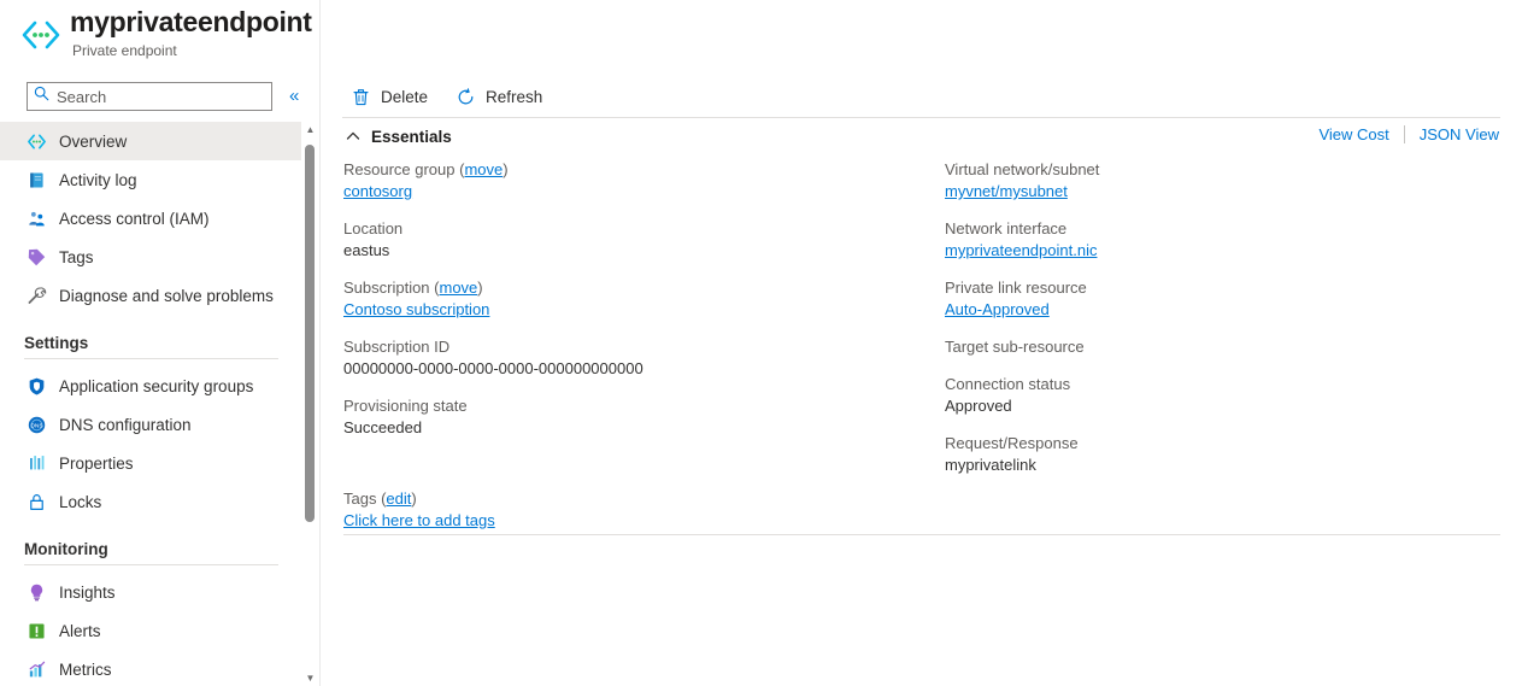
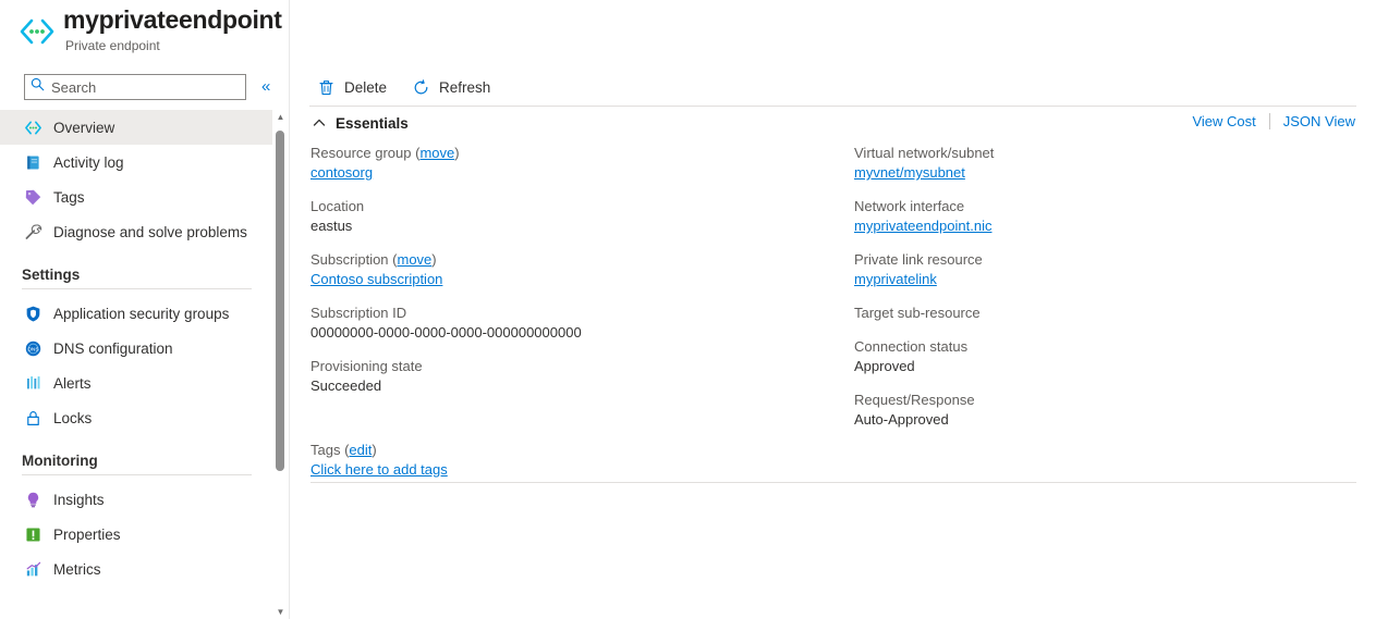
  myprivateendpoint
  Private endpoint
  Search
  «
  Overview
  Activity log
- Access control (IAM)
  Tags
  Diagnose and solve problems
  Settings
  Application security groups
  DNS configuration
- Properties
+ Alerts
  Locks
  Monitoring
  Insights
- Alerts
+ Properties
  Metrics
  ▲
  ▼
  Delete
  Refresh
  Essentials
  View Cost
  JSON View
  Resource group (move)
  contosorg
  Location
  eastus
  Subscription (move)
  Contoso subscription
  Subscription ID
  00000000-0000-0000-0000-000000000000
  Provisioning state
  Succeeded
  Virtual network/subnet
  myvnet/mysubnet
  Network interface
  myprivateendpoint.nic
  Private link resource
- Auto-Approved
+ myprivatelink
  Target sub-resource
  Connection status
  Approved
  Request/Response
- myprivatelink
+ Auto-Approved
  Tags (edit)
  Click here to add tags
